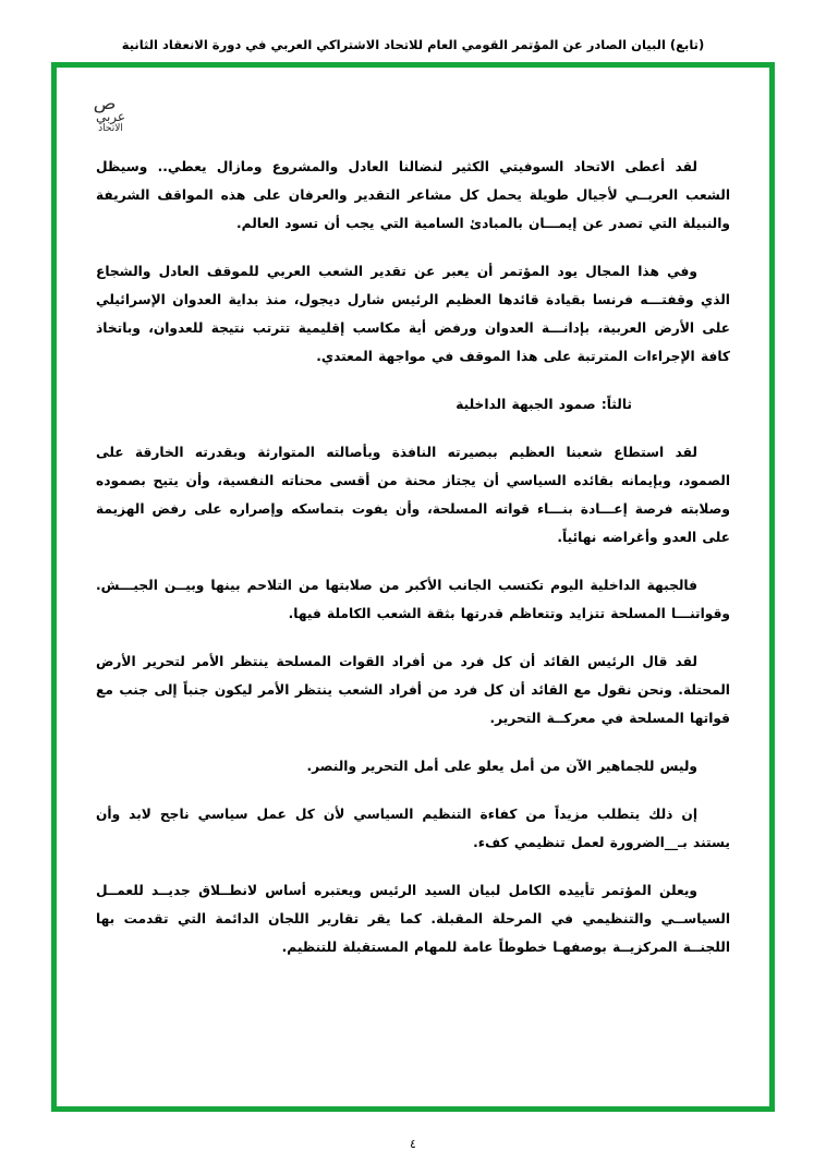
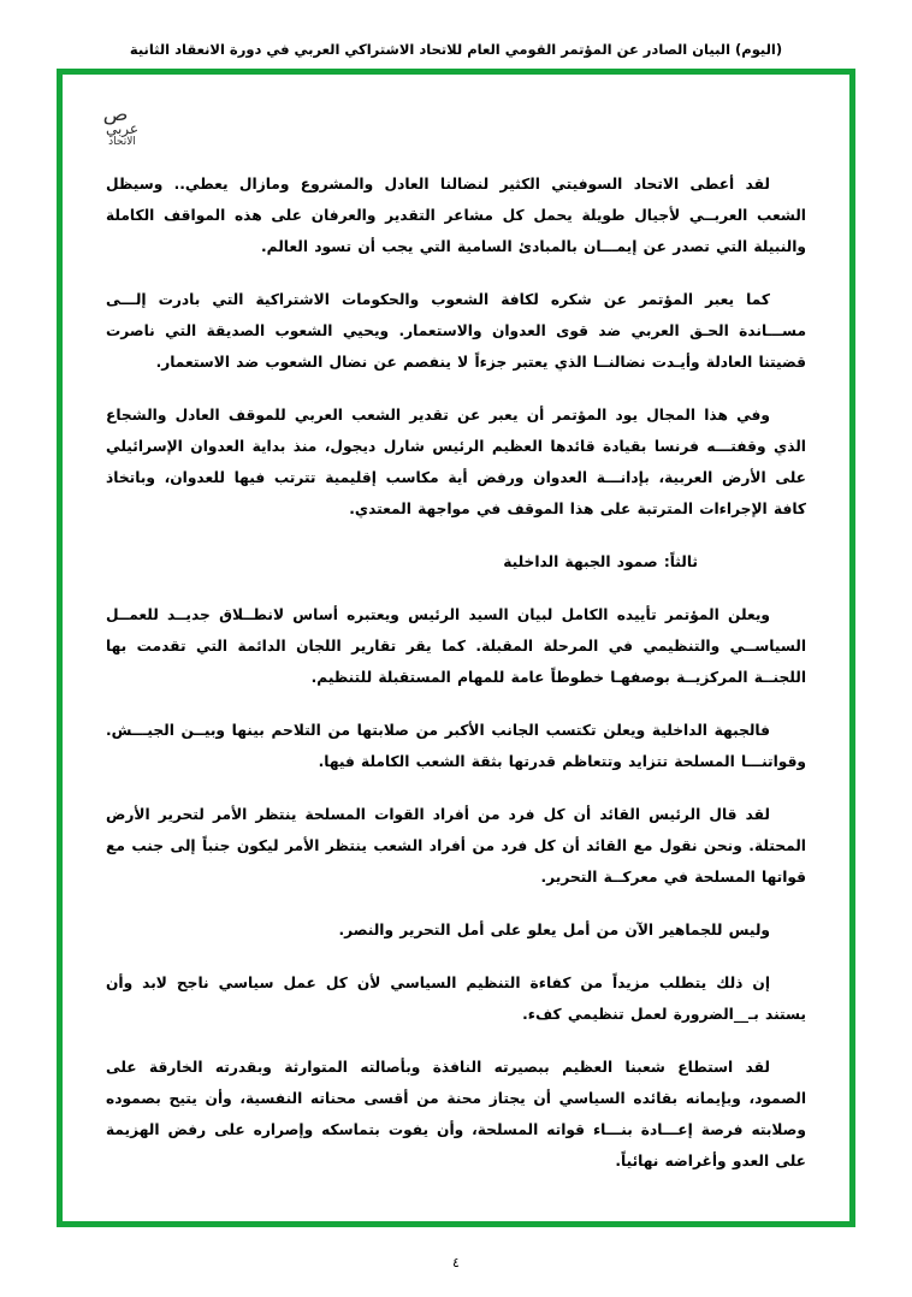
- (تابع) البيان الصادر عن المؤتمر القومي العام للاتحاد الاشتراكي العربي في دورة الانعقاد الثانية
+ (اليوم) البيان الصادر عن المؤتمر القومي العام للاتحاد الاشتراكي العربي في دورة الانعقاد الثانية
  ص
  عربي
  الاتحاد
- لقد أعطى الاتحاد السوفيتي الكثير لنضالنا العادل والمشروع ومازال يعطي.. وسيظل الشعب العربــي لأجيال طويلة يحمل كل مشاعر التقدير والعرفان على هذه المواقف الشريفة والنبيلة التي تصدر عن إيمـــان بالمبادئ السامية التي يجب أن تسود العالم.
+ لقد أعطى الاتحاد السوفيتي الكثير لنضالنا العادل والمشروع ومازال يعطي.. وسيظل الشعب العربــي لأجيال طويلة يحمل كل مشاعر التقدير والعرفان على هذه المواقف الكاملة والنبيلة التي تصدر عن إيمـــان بالمبادئ السامية التي يجب أن تسود العالم.
+ كما يعبر المؤتمر عن شكره لكافة الشعوب والحكومات الاشتراكية التي بادرت إلـــى مســـاندة الحـق العربي ضد قوى العدوان والاستعمار. ويحيي الشعوب الصديقة التي ناصرت قضيتنا العادلة وأيـدت نضالنــا الذي يعتبر جزءاً لا ينفصم عن نضال الشعوب ضد الاستعمار.
- وفي هذا المجال يود المؤتمر أن يعبر عن تقدير الشعب العربي للموقف العادل والشجاع الذي وقفتـــه فرنسا بقيادة قائدها العظيم الرئيس شارل ديجول، منذ بداية العدوان الإسرائيلي على الأرض العربية، بإدانـــة العدوان ورفض أية مكاسب إقليمية تترتب نتيجة للعدوان، وباتخاذ كافة الإجراءات المترتبة على هذا الموقف في مواجهة المعتدي.
+ وفي هذا المجال يود المؤتمر أن يعبر عن تقدير الشعب العربي للموقف العادل والشجاع الذي وقفتـــه فرنسا بقيادة قائدها العظيم الرئيس شارل ديجول، منذ بداية العدوان الإسرائيلي على الأرض العربية، بإدانـــة العدوان ورفض أية مكاسب إقليمية تترتب فيها للعدوان، وباتخاذ كافة الإجراءات المترتبة على هذا الموقف في مواجهة المعتدي.
  ثالثاً: صمود الجبهة الداخلية
- لقد استطاع شعبنا العظيم ببصيرته النافذة وبأصالته المتوارثة وبقدرته الخارقة على الصمود، وبإيمانه بقائده السياسي أن يجتاز محنة من أقسى محناته النفسية، وأن يتيح بصموده وصلابته فرصة إعـــادة بنـــاء قواته المسلحة، وأن يفوت بتماسكه وإصراره على رفض الهزيمة على العدو وأغراضه نهائياً.
+ ويعلن المؤتمر تأييده الكامل لبيان السيد الرئيس ويعتبره أساس لانطــلاق جديــد للعمــل السياســي والتنظيمي في المرحلة المقبلة. كما يقر تقارير اللجان الدائمة التي تقدمت بها اللجنــة المركزيــة بوصفهـا خطوطاً عامة للمهام المستقبلة للتنظيم.
- فالجبهة الداخلية اليوم تكتسب الجانب الأكبر من صلابتها من التلاحم بينها وبيــن الجيـــش. وقواتنـــا المسلحة تتزايد وتتعاظم قدرتها بثقة الشعب الكاملة فيها.
+ فالجبهة الداخلية ويعلن تكتسب الجانب الأكبر من صلابتها من التلاحم بينها وبيــن الجيـــش. وقواتنـــا المسلحة تتزايد وتتعاظم قدرتها بثقة الشعب الكاملة فيها.
  لقد قال الرئيس القائد أن كل فرد من أفراد القوات المسلحة ينتظر الأمر لتحرير الأرض المحتلة. ونحن نقول مع القائد أن كل فرد من أفراد الشعب ينتظر الأمر ليكون جنباً إلى جنب مع قواتها المسلحة في معركــة التحرير.
  وليس للجماهير الآن من أمل يعلو على أمل التحرير والنصر.
  إن ذلك يتطلب مزيداً من كفاءة التنظيم السياسي لأن كل عمل سياسي ناجح لابد وأن يستند بـ__الضرورة لعمل تنظيمي كفء.
- ويعلن المؤتمر تأييده الكامل لبيان السيد الرئيس ويعتبره أساس لانطــلاق جديــد للعمــل السياســي والتنظيمي في المرحلة المقبلة. كما يقر تقارير اللجان الدائمة التي تقدمت بها اللجنــة المركزيــة بوصفهـا خطوطاً عامة للمهام المستقبلة للتنظيم.
+ لقد استطاع شعبنا العظيم ببصيرته النافذة وبأصالته المتوارثة وبقدرته الخارقة على الصمود، وبإيمانه بقائده السياسي أن يجتاز محنة من أقسى محناته النفسية، وأن يتيح بصموده وصلابته فرصة إعـــادة بنـــاء قواته المسلحة، وأن يفوت بتماسكه وإصراره على رفض الهزيمة على العدو وأغراضه نهائياً.
  ٤
